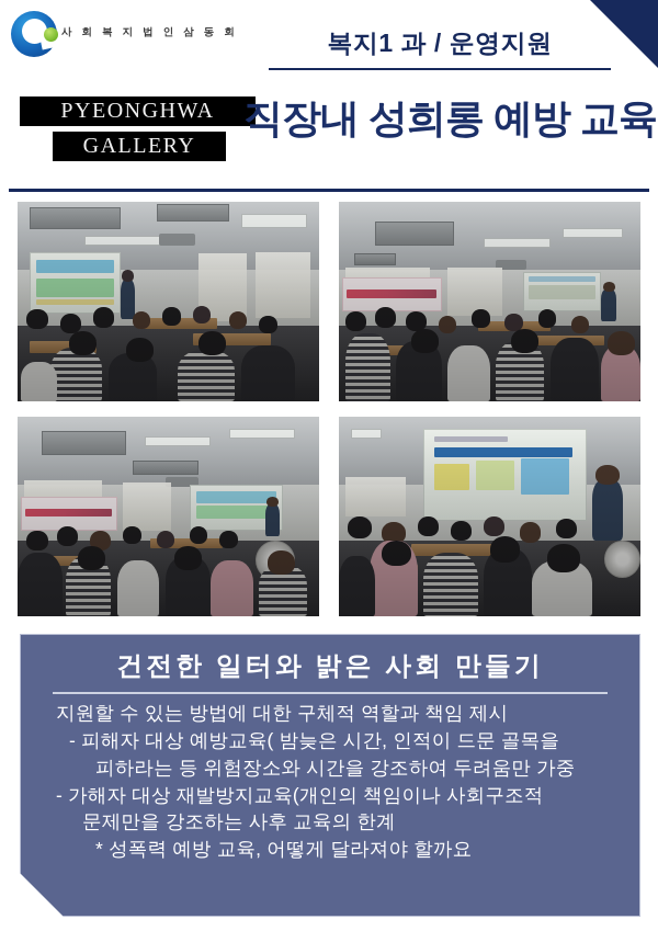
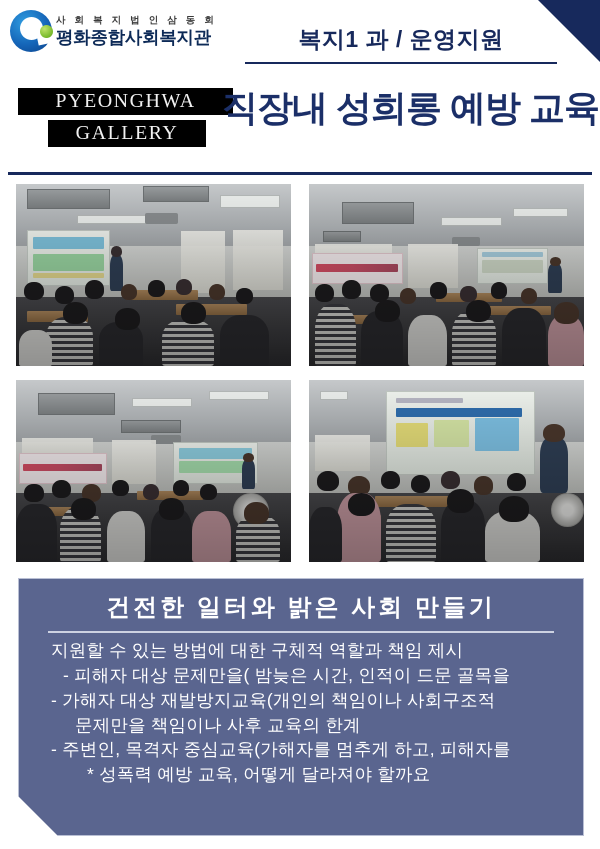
  사 회 복 지 법 인 삼 동 회
+ 평화종합사회복지관
  복지1 과 / 운영지원
  PYEONGHWA
  GALLERY
  직장내 성희롱 예방 교육
  건전한 일터와 밝은 사회 만들기
  지원할 수 있는 방법에 대한 구체적 역할과 책임 제시
- - 피해자 대상 예방교육( 밤늦은 시간, 인적이 드문 골목을
+ - 피해자 대상 문제만을( 밤늦은 시간, 인적이 드문 골목을
- 피하라는 등 위험장소와 시간을 강조하여 두려움만 가중
  - 가해자 대상 재발방지교육(개인의 책임이나 사회구조적
- 문제만을 강조하는 사후 교육의 한계
+ 문제만을 책임이나 사후 교육의 한계
+ - 주변인, 목격자 중심교육(가해자를 멈추게 하고, 피해자를
  * 성폭력 예방 교육, 어떻게 달라져야 할까요
